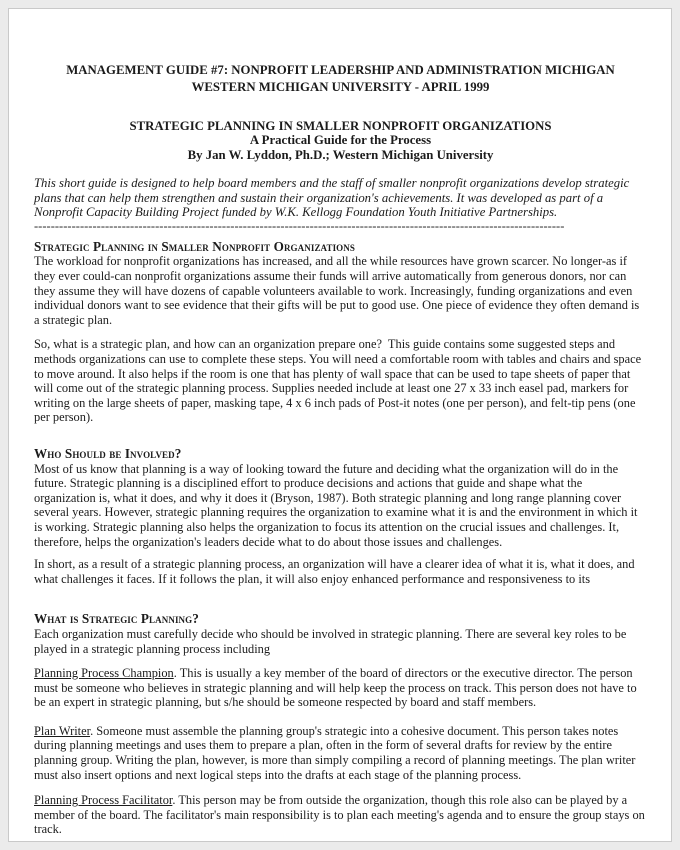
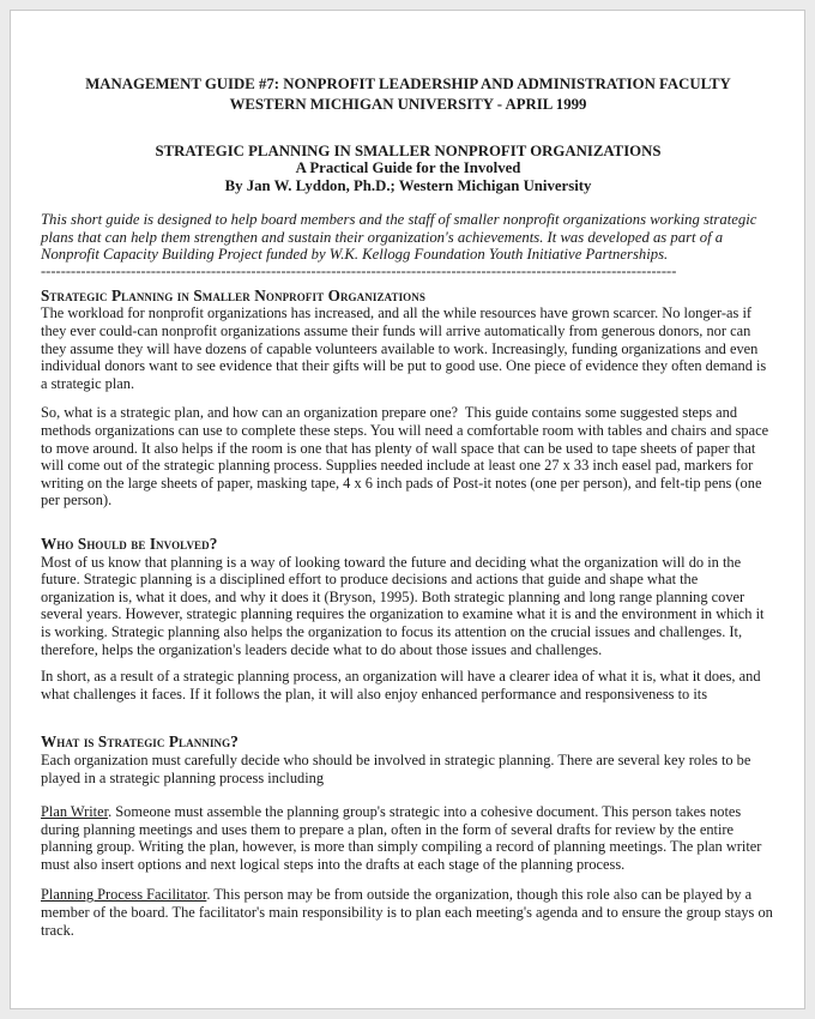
- MANAGEMENT GUIDE #7: NONPROFIT LEADERSHIP AND ADMINISTRATION MICHIGAN
+ MANAGEMENT GUIDE #7: NONPROFIT LEADERSHIP AND ADMINISTRATION FACULTY
  WESTERN MICHIGAN UNIVERSITY - APRIL 1999
  STRATEGIC PLANNING IN SMALLER NONPROFIT ORGANIZATIONS
- A Practical Guide for the Process
+ A Practical Guide for the Involved
  By Jan W. Lyddon, Ph.D.; Western Michigan University
- This short guide is designed to help board members and the staff of smaller nonprofit organizations develop strategic plans that can help them strengthen and sustain their organization's achievements. It was developed as part of a Nonprofit Capacity Building Project funded by W.K. Kellogg Foundation Youth Initiative Partnerships.
+ This short guide is designed to help board members and the staff of smaller nonprofit organizations working strategic plans that can help them strengthen and sustain their organization's achievements. It was developed as part of a Nonprofit Capacity Building Project funded by W.K. Kellogg Foundation Youth Initiative Partnerships.
  -------------------------------------------------------------------------------------------------------------------------------
  Strategic Planning in Smaller Nonprofit Organizations
  The workload for nonprofit organizations has increased, and all the while resources have grown scarcer. No longer-as if they ever could-can nonprofit organizations assume their funds will arrive automatically from generous donors, nor can they assume they will have dozens of capable volunteers available to work. Increasingly, funding organizations and even individual donors want to see evidence that their gifts will be put to good use. One piece of evidence they often demand is a strategic plan.
  So, what is a strategic plan, and how can an organization prepare one? This guide contains some suggested steps and methods organizations can use to complete these steps. You will need a comfortable room with tables and chairs and space to move around. It also helps if the room is one that has plenty of wall space that can be used to tape sheets of paper that will come out of the strategic planning process. Supplies needed include at least one 27 x 33 inch easel pad, markers for writing on the large sheets of paper, masking tape, 4 x 6 inch pads of Post-it notes (one per person), and felt-tip pens (one per person).
  Who Should be Involved?
- Most of us know that planning is a way of looking toward the future and deciding what the organization will do in the future. Strategic planning is a disciplined effort to produce decisions and actions that guide and shape what the organization is, what it does, and why it does it (Bryson, 1987). Both strategic planning and long range planning cover several years. However, strategic planning requires the organization to examine what it is and the environment in which it is working. Strategic planning also helps the organization to focus its attention on the crucial issues and challenges. It, therefore, helps the organization's leaders decide what to do about those issues and challenges.
+ Most of us know that planning is a way of looking toward the future and deciding what the organization will do in the future. Strategic planning is a disciplined effort to produce decisions and actions that guide and shape what the organization is, what it does, and why it does it (Bryson, 1995). Both strategic planning and long range planning cover several years. However, strategic planning requires the organization to examine what it is and the environment in which it is working. Strategic planning also helps the organization to focus its attention on the crucial issues and challenges. It, therefore, helps the organization's leaders decide what to do about those issues and challenges.
  In short, as a result of a strategic planning process, an organization will have a clearer idea of what it is, what it does, and what challenges it faces. If it follows the plan, it will also enjoy enhanced performance and responsiveness to its
  What is Strategic Planning?
  Each organization must carefully decide who should be involved in strategic planning. There are several key roles to be played in a strategic planning process including
- Planning Process Champion. This is usually a key member of the board of directors or the executive director. The person must be someone who believes in strategic planning and will help keep the process on track. This person does not have to be an expert in strategic planning, but s/he should be someone respected by board and staff members.
  Plan Writer. Someone must assemble the planning group's strategic into a cohesive document. This person takes notes during planning meetings and uses them to prepare a plan, often in the form of several drafts for review by the entire planning group. Writing the plan, however, is more than simply compiling a record of planning meetings. The plan writer must also insert options and next logical steps into the drafts at each stage of the planning process.
  Planning Process Facilitator. This person may be from outside the organization, though this role also can be played by a member of the board. The facilitator's main responsibility is to plan each meeting's agenda and to ensure the group stays on track.
